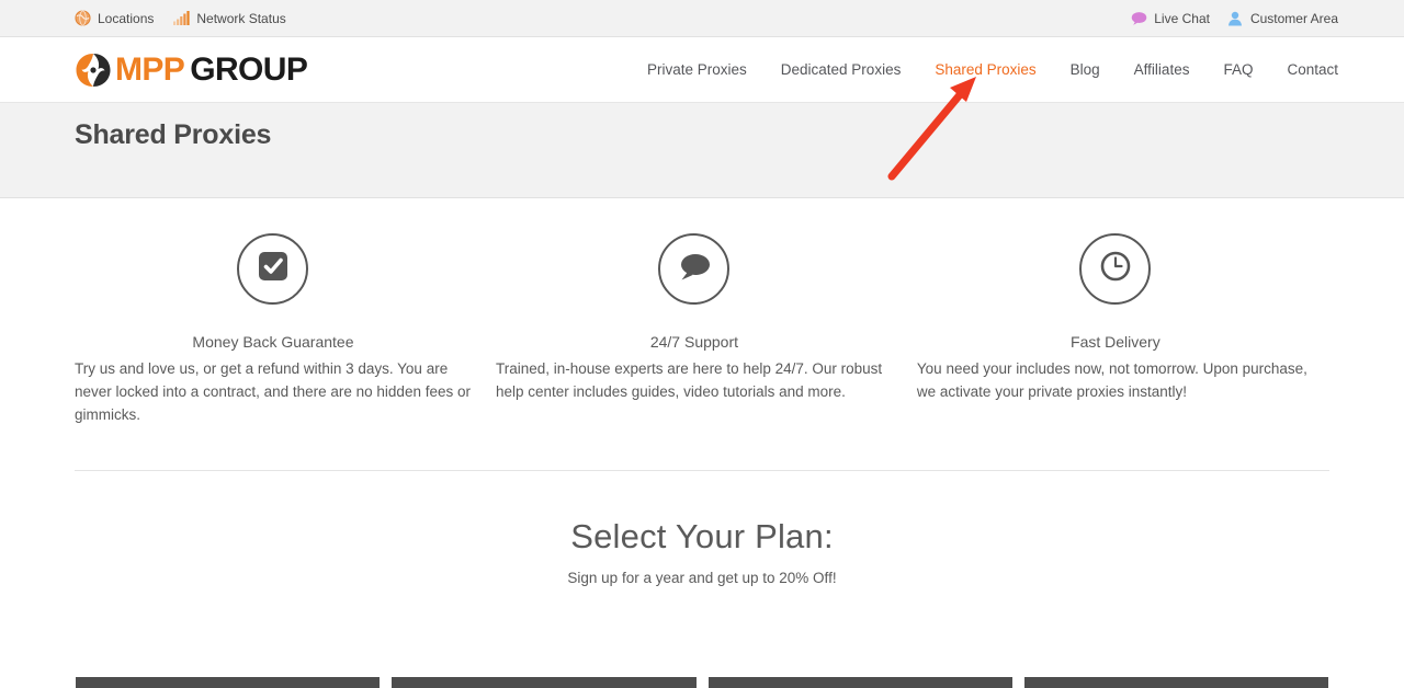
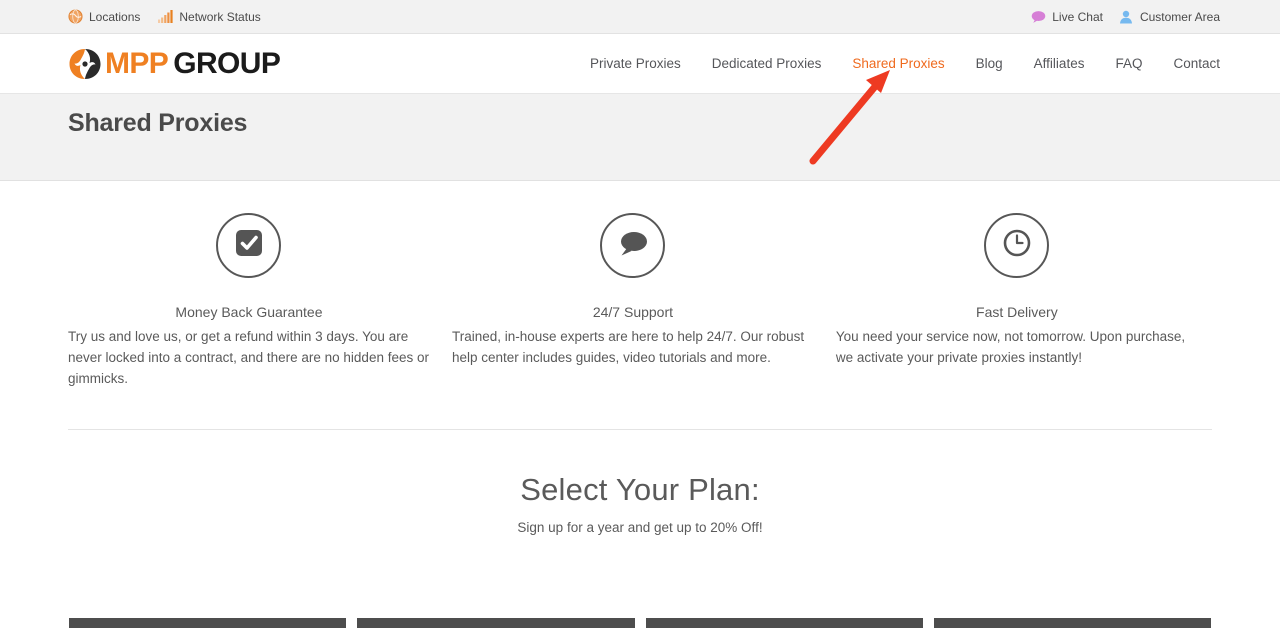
  Locations
  Network Status
  Live Chat
  Customer Area
  MPP GROUP
  Private Proxies
  Dedicated Proxies
  Shared Proxies
  Blog
  Affiliates
  FAQ
  Contact
  Shared Proxies
  Money Back Guarantee
  Try us and love us, or get a refund within 3 days. You are never locked into a contract, and there are no hidden fees or gimmicks.
  24/7 Support
  Trained, in-house experts are here to help 24/7. Our robust help center includes guides, video tutorials and more.
  Fast Delivery
- You need your includes now, not tomorrow. Upon purchase, we activate your private proxies instantly!
+ You need your service now, not tomorrow. Upon purchase, we activate your private proxies instantly!
  Select Your Plan:
  Sign up for a year and get up to 20% Off!
